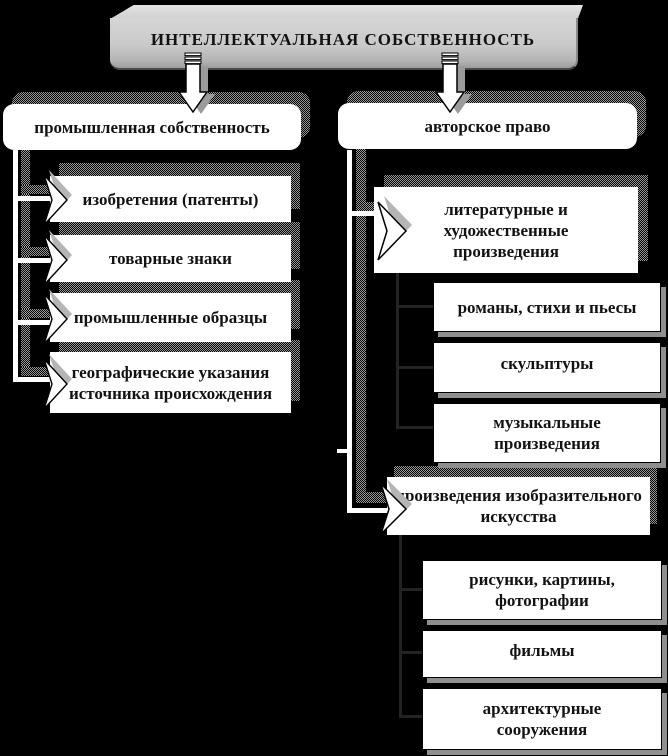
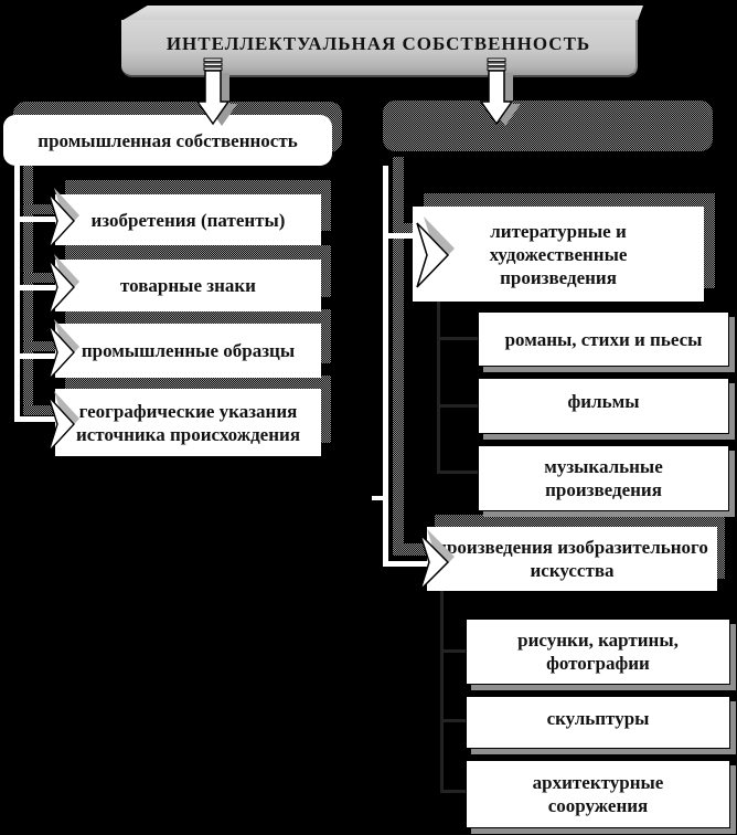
  ИНТЕЛЛЕКТУАЛЬНАЯ СОБСТВЕННОСТЬ
  промышленная собственность
  изобретения (патенты)
  товарные знаки
  промышленные образцы
  географические указания источника происхождения
- авторское право
  литературные и художественные произведения
  романы, стихи и пьесы
- скульптуры
+ фильмы
  музыкальные произведения
  роизведения изобразительного искусства
  рисунки, картины, фотографии
- фильмы
+ скульптуры
  архитектурные сооружения
